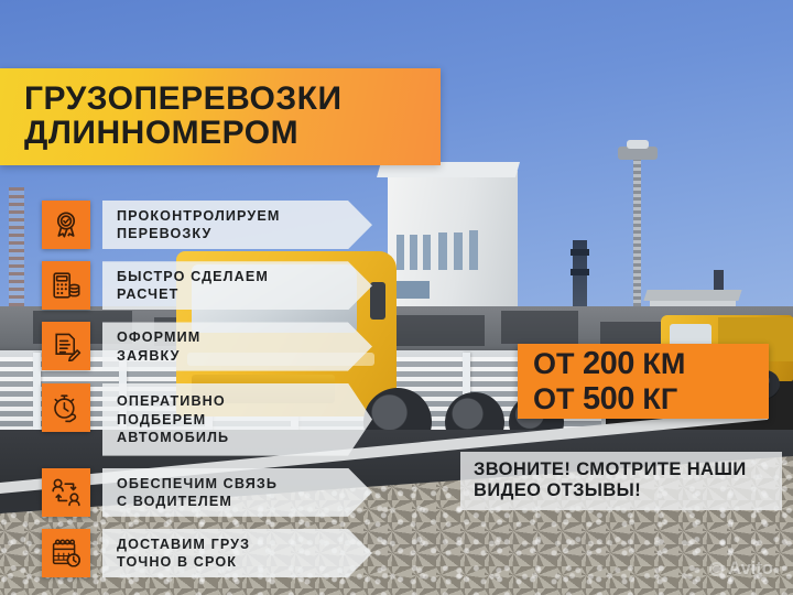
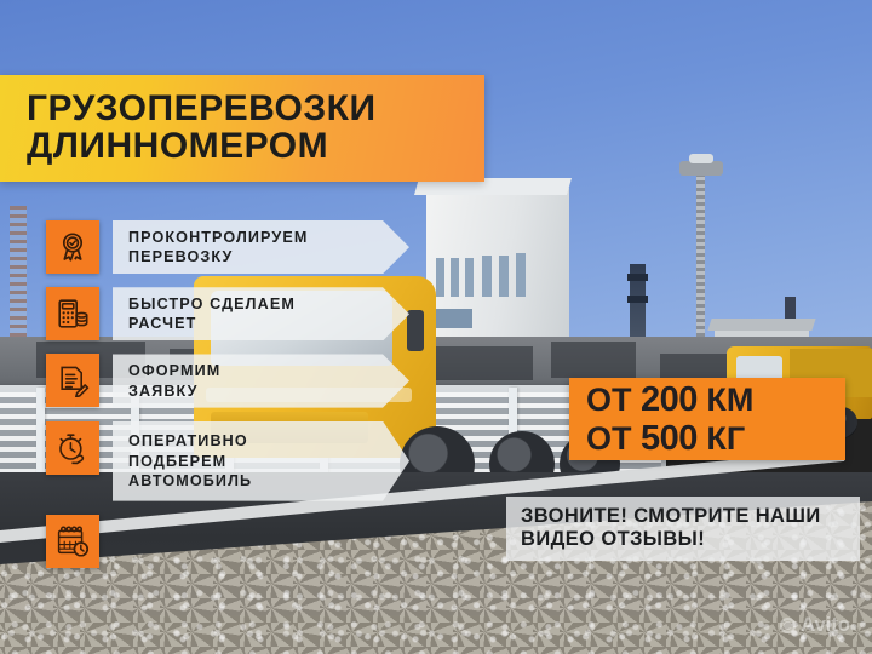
  ГРУЗОПЕРЕВОЗКИ
  ДЛИННОМЕРОМ
  ПРОКОНТРОЛИРУЕМ
  ПЕРЕВОЗКУ
  БЫСТРО СДЕЛАЕМ
  РАСЧЕТ
  ОФОРМИМ
  ЗАЯВКУ
  ОПЕРАТИВНО
  ПОДБЕРЕМ
  АВТОМОБИЛЬ
- ОБЕСПЕЧИМ СВЯЗЬ
- С ВОДИТЕЛЕМ
- ДОСТАВИМ ГРУЗ
- ТОЧНО В СРОК
  ОТ 200 КМ
  ОТ 500 КГ
  ЗВОНИТЕ! СМОТРИТЕ НАШИ
  ВИДЕО ОТЗЫВЫ!
  Avito
